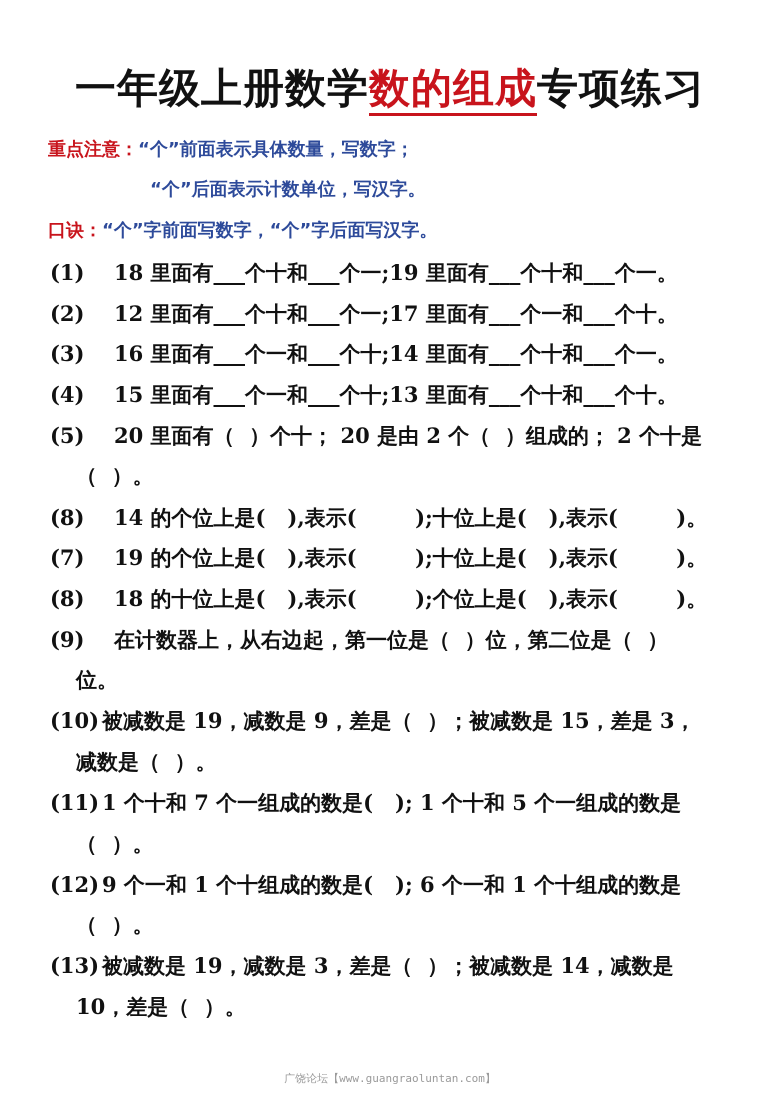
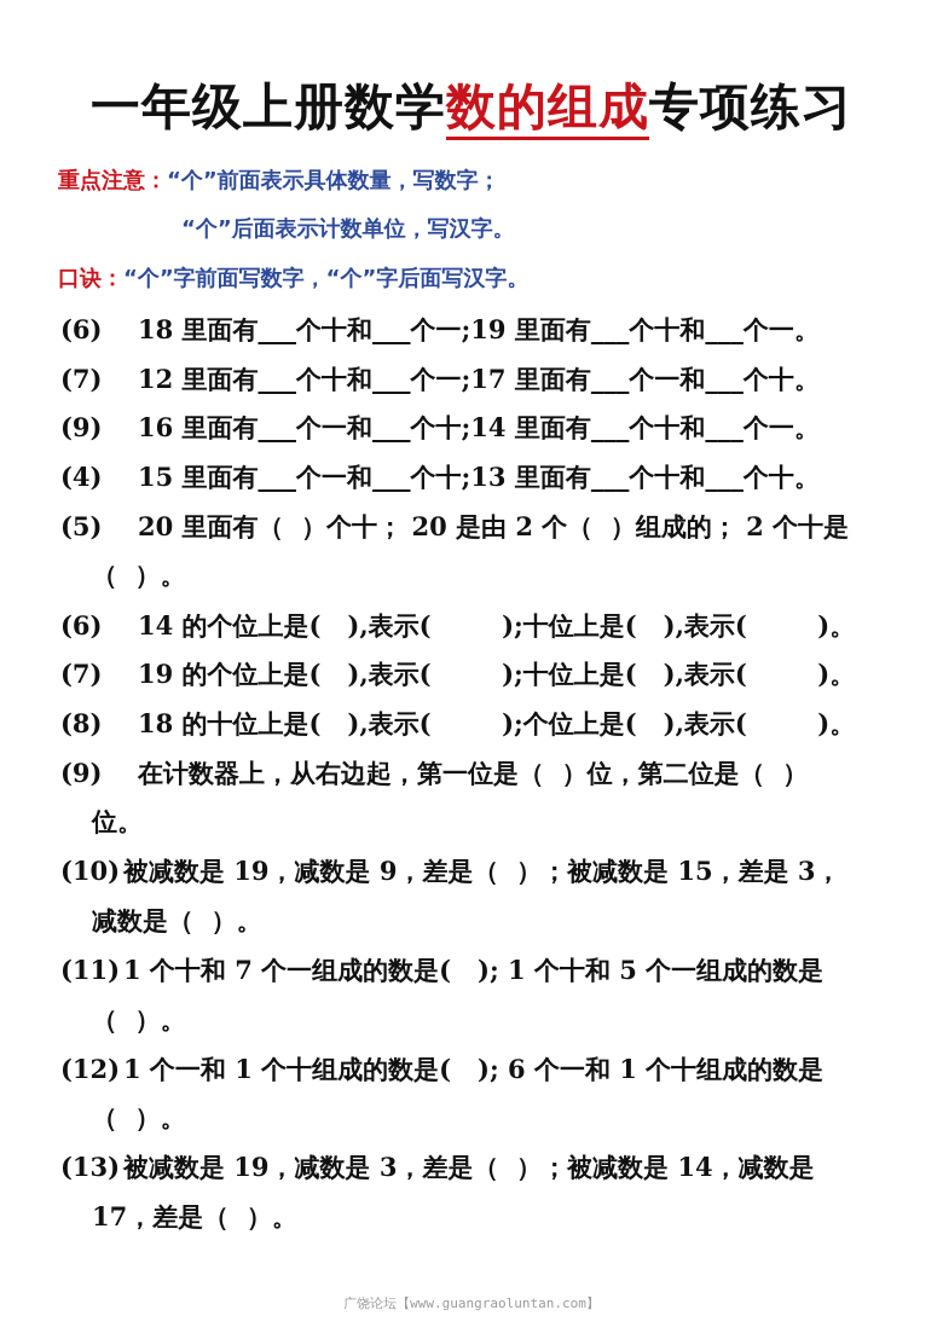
  一年级上册数学数的组成专项练习
  重点注意：“个”前面表示具体数量，写数字；
  “个”后面表示计数单位，写汉字。
  口诀：“个”字前面写数字，“个”字后面写汉字。
- (1) 18 里面有___个十和___个一;19 里面有___个十和___个一。
+ (6) 18 里面有___个十和___个一;19 里面有___个十和___个一。
- (2) 12 里面有___个十和___个一;17 里面有___个一和___个十。
+ (7) 12 里面有___个十和___个一;17 里面有___个一和___个十。
- (3) 16 里面有___个一和___个十;14 里面有___个十和___个一。
+ (9) 16 里面有___个一和___个十;14 里面有___个十和___个一。
  (4) 15 里面有___个一和___个十;13 里面有___个十和___个十。
  (5) 20 里面有（ ）个十； 20 是由 2 个（ ）组成的； 2 个十是
  （ ）。
- (8) 14 的个位上是( ),表示( );十位上是( ),表示( )。
+ (6) 14 的个位上是( ),表示( );十位上是( ),表示( )。
  (7) 19 的个位上是( ),表示( );十位上是( ),表示( )。
  (8) 18 的十位上是( ),表示( );个位上是( ),表示( )。
  (9) 在计数器上，从右边起，第一位是（ ）位，第二位是（ ）
  位。
  (10)被减数是 19，减数是 9，差是（ ）；被减数是 15，差是 3，
  减数是（ ）。
  (11)1 个十和 7 个一组成的数是( ); 1 个十和 5 个一组成的数是
  （ ）。
- (12)9 个一和 1 个十组成的数是( ); 6 个一和 1 个十组成的数是
+ (12)1 个一和 1 个十组成的数是( ); 6 个一和 1 个十组成的数是
  （ ）。
  (13)被减数是 19，减数是 3，差是（ ）；被减数是 14，减数是
- 10，差是（ ）。
+ 17，差是（ ）。
  广饶论坛【www.guangraoluntan.com】
